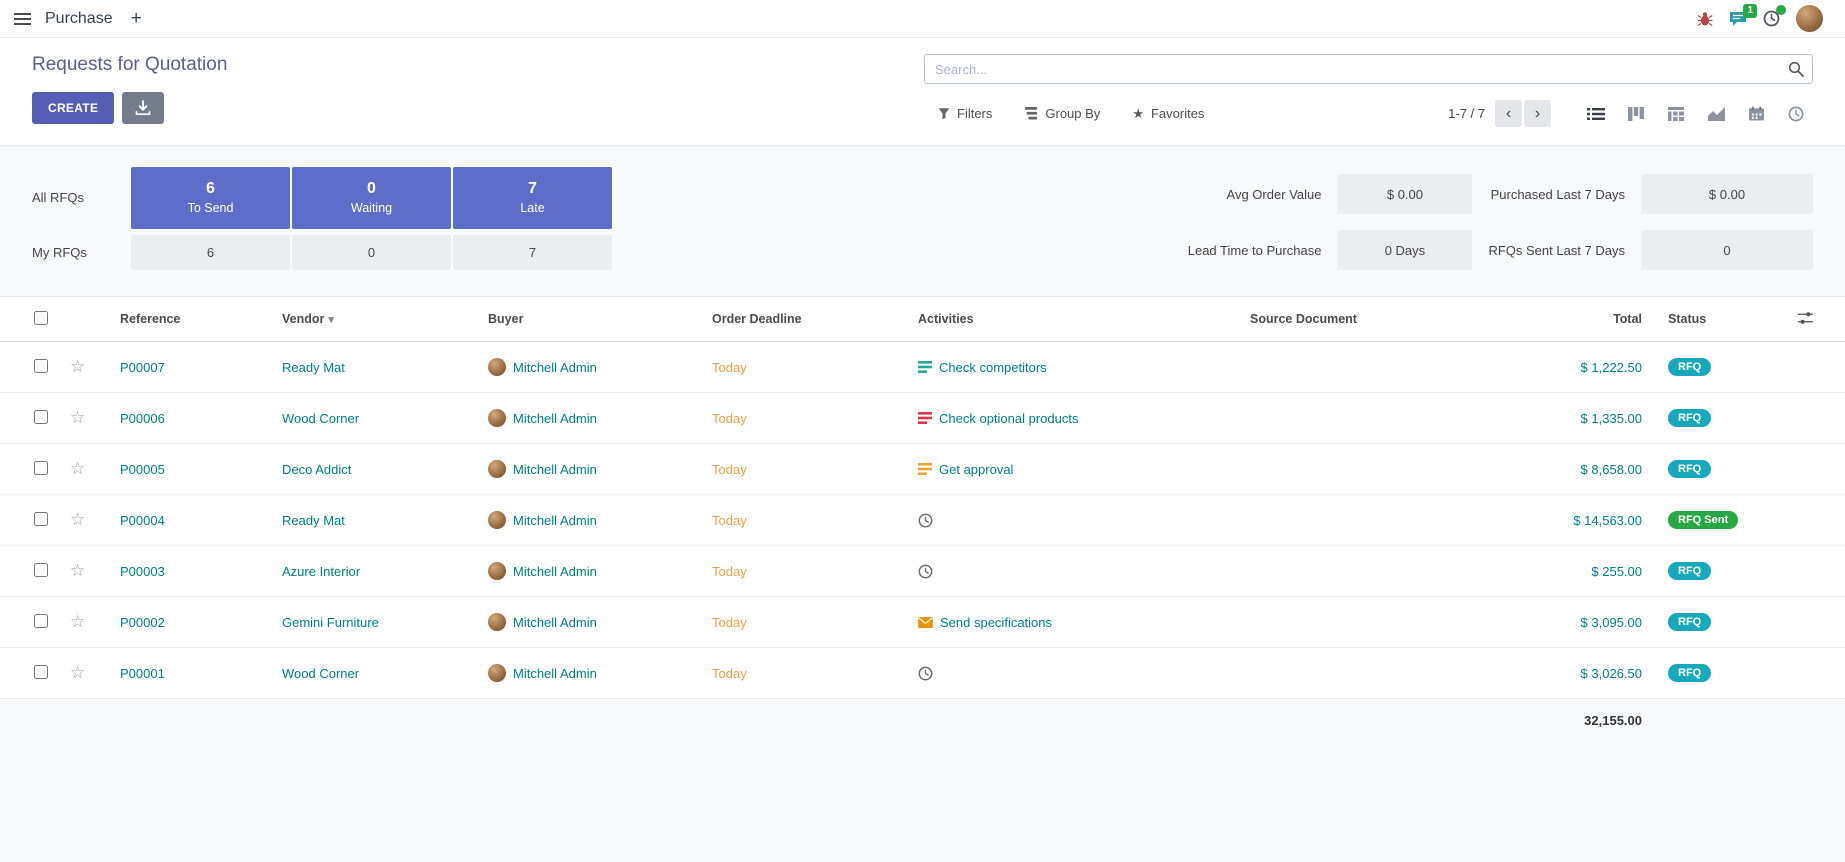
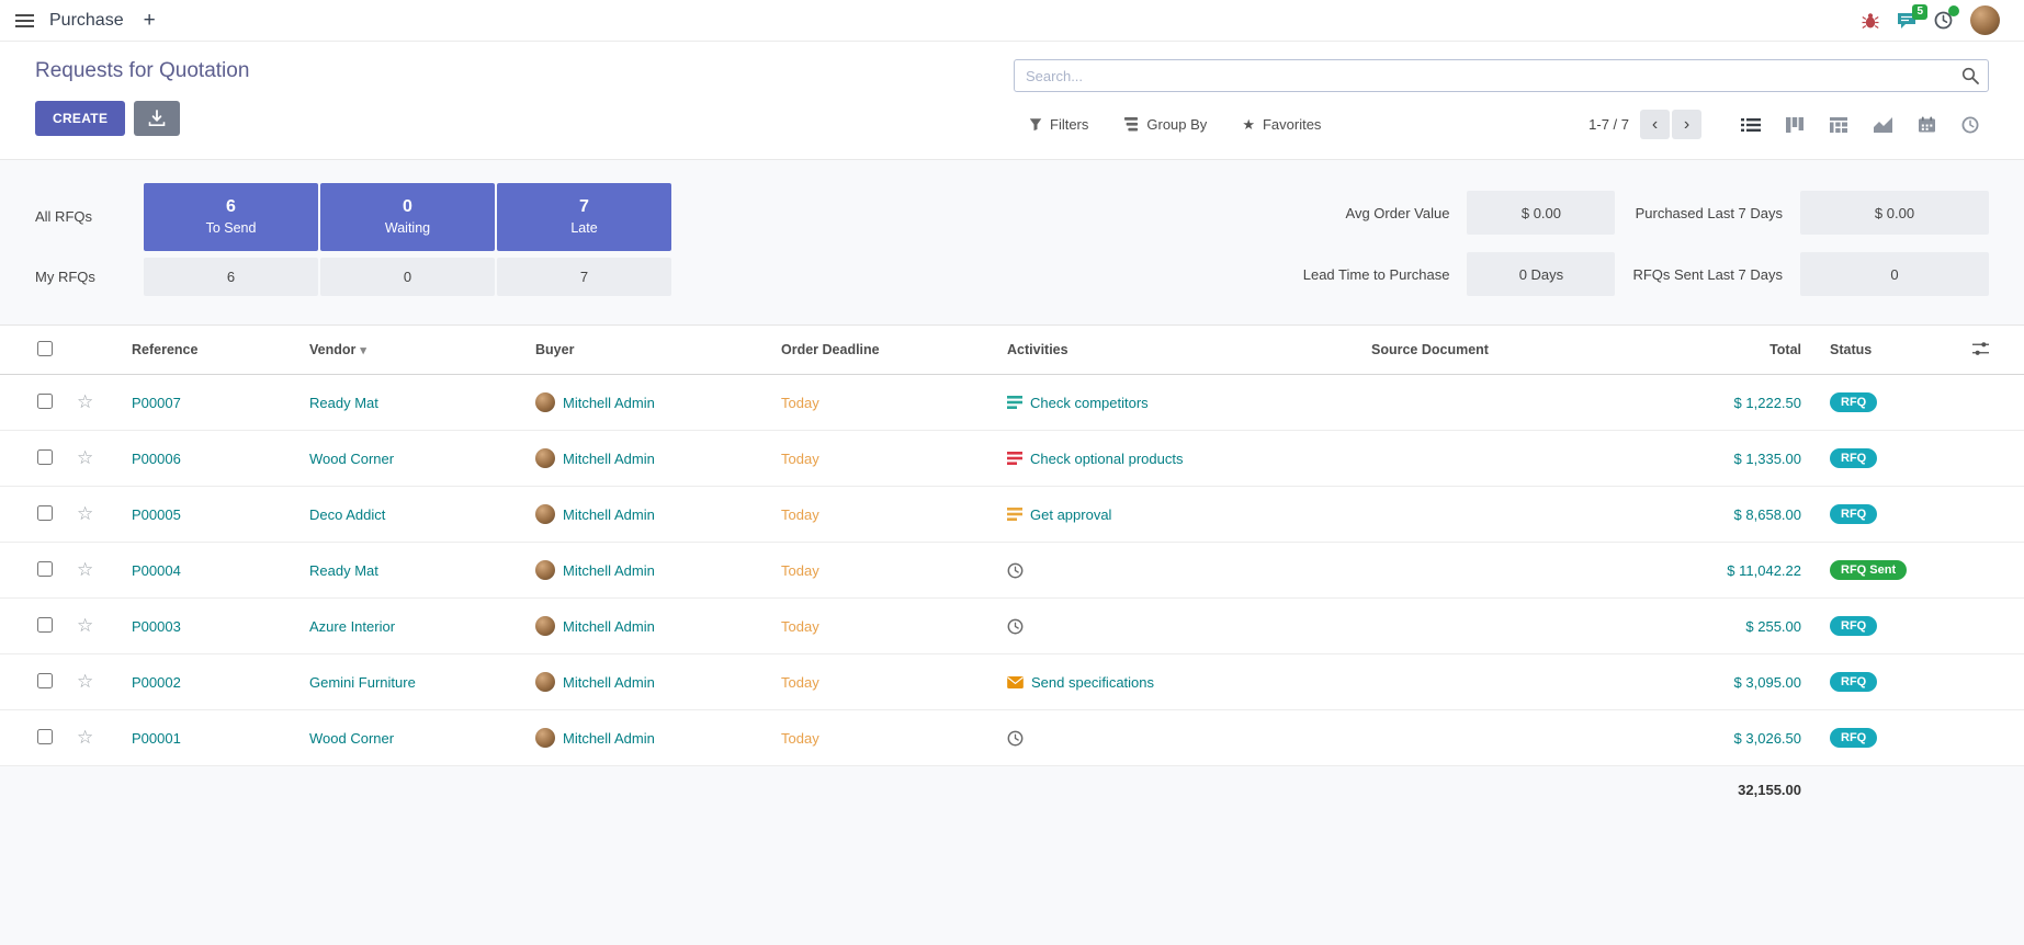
  Purchase
  +
- 1
+ 5
  Requests for Quotation
  CREATE
  Search...
  Filters
  Group By
  ★
  Favorites
  1-7 / 7
  ‹
  ›
  All RFQs
  6
  To Send
  0
  Waiting
  7
  Late
  My RFQs
  6
  0
  7
  Avg Order Value
  $ 0.00
  Purchased Last 7 Days
  $ 0.00
  Lead Time to Purchase
  0 Days
  RFQs Sent Last 7 Days
  0
  		Reference	Vendor ▾	Buyer	Order Deadline	Activities	Source Document	Total	Status
  	☆	P00007	Ready Mat	Mitchell Admin	Today	Check competitors		$ 1,222.50	RFQ
  	☆	P00006	Wood Corner	Mitchell Admin	Today	Check optional products		$ 1,335.00	RFQ
  	☆	P00005	Deco Addict	Mitchell Admin	Today	Get approval		$ 8,658.00	RFQ
- 	☆	P00004	Ready Mat	Mitchell Admin	Today			$ 14,563.00	RFQ Sent
+ 	☆	P00004	Ready Mat	Mitchell Admin	Today			$ 11,042.22	RFQ Sent
  	☆	P00003	Azure Interior	Mitchell Admin	Today			$ 255.00	RFQ
  	☆	P00002	Gemini Furniture	Mitchell Admin	Today	Send specifications		$ 3,095.00	RFQ
  	☆	P00001	Wood Corner	Mitchell Admin	Today			$ 3,026.50	RFQ
  								32,155.00
